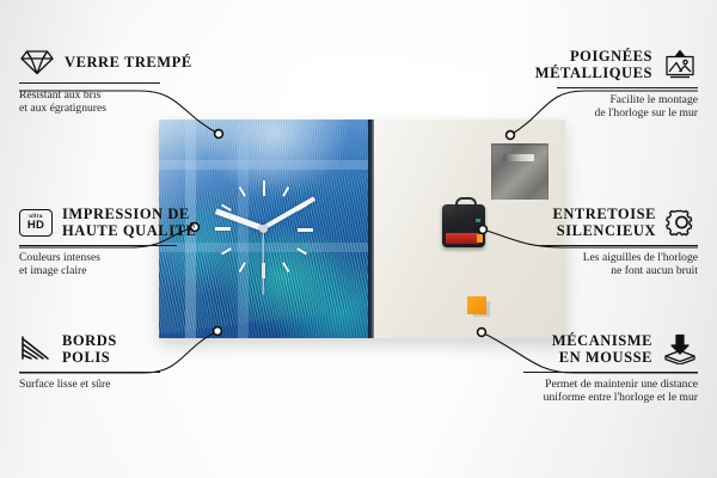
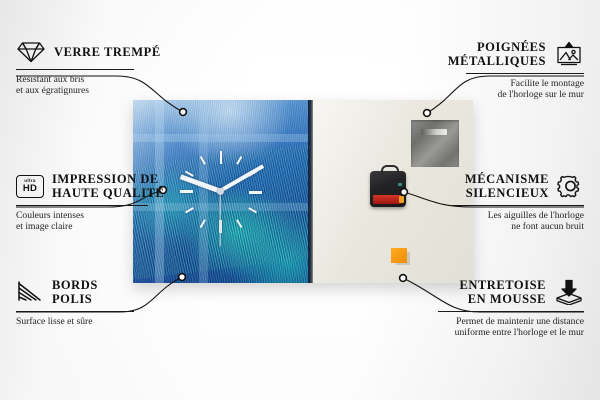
  VERRE TREMPÉ
  Résistant aux bris
  et aux égratignures
  HD
  IMPRESSION DE
  HAUTE QUALITÉ
  Couleurs intenses
  et image claire
  BORDS
  POLIS
  Surface lisse et sûre
  POIGNÉES
  MÉTALLIQUES
  Facilite le montage
  de l'horloge sur le mur
- ENTRETOISE
+ MÉCANISME
  SILENCIEUX
  Les aiguilles de l'horloge
  ne font aucun bruit
- MÉCANISME
+ ENTRETOISE
  EN MOUSSE
  Permet de maintenir une distance
  uniforme entre l'horloge et le mur
